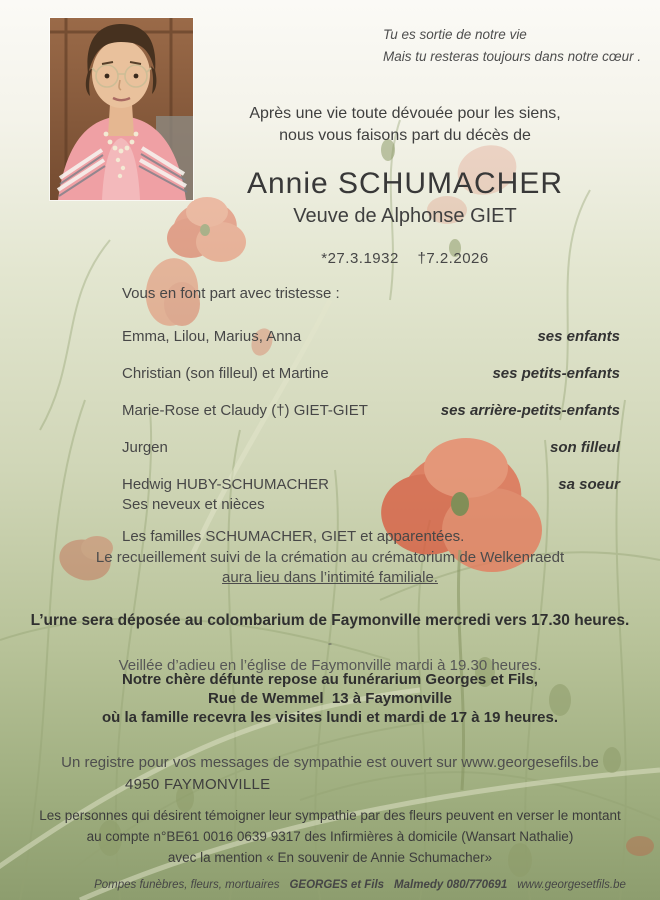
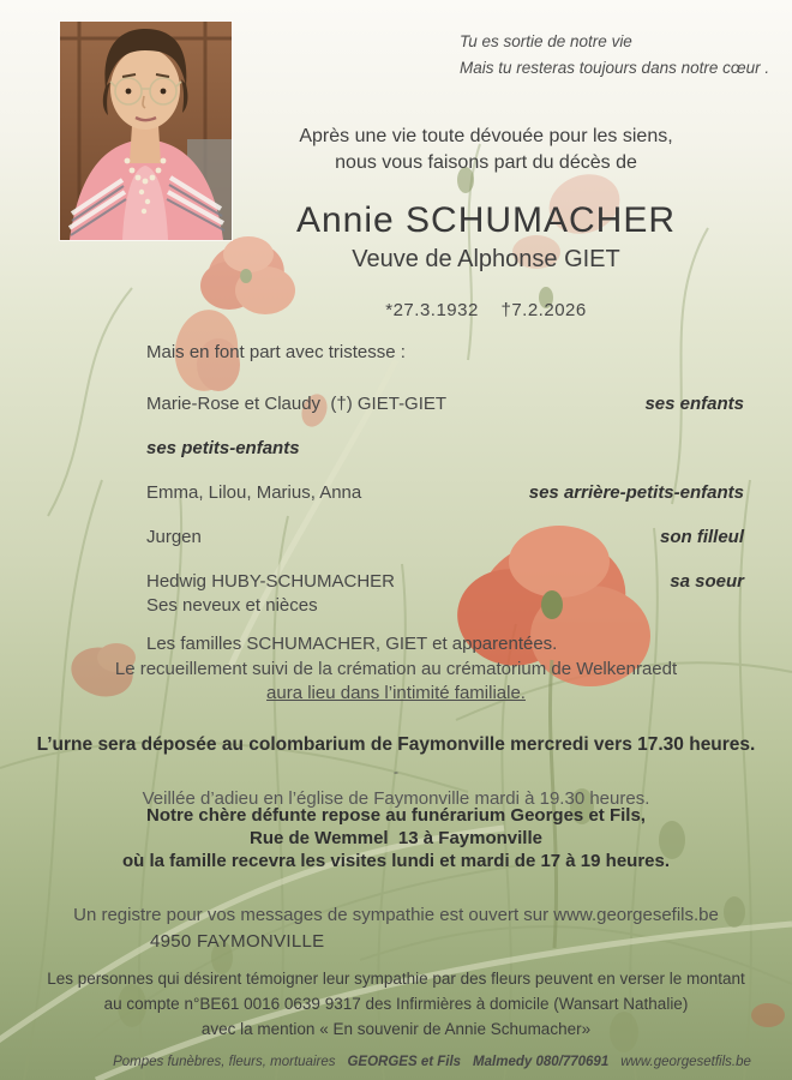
  Tu es sortie de notre vie
  Mais tu resteras toujours dans notre cœur .
  Après une vie toute dévouée pour les siens,
  nous vous faisons part du décès de
  Annie SCHUMACHER
  Veuve de Alphonse GIET
  *27.3.1932 †7.2.2026
- Vous en font part avec tristesse :
+ Mais en font part avec tristesse :
- Emma, Lilou, Marius, Anna
+ Marie-Rose et Claudy (†) GIET-GIET
  ses enfants
- Christian (son filleul) et Martine
  ses petits-enfants
- Marie-Rose et Claudy (†) GIET-GIET
+ Emma, Lilou, Marius, Anna
  ses arrière-petits-enfants
  Jurgen
  son filleul
  Hedwig HUBY-SCHUMACHER
  sa soeur
  Ses neveux et nièces
  Les familles SCHUMACHER, GIET et apparentées.
  Le recueillement suivi de la crémation au crématorium de Welkenraedt
  aura lieu dans l’intimité familiale.
  L’urne sera déposée au colombarium de Faymonville mercredi vers 17.30 heures.
  -
  Veillée d’adieu en l’église de Faymonville mardi à 19.30 heures.
  Notre chère défunte repose au funérarium Georges et Fils,
  Rue de Wemmel 13 à Faymonville
  où la famille recevra les visites lundi et mardi de 17 à 19 heures.
  Un registre pour vos messages de sympathie est ouvert sur www.georgesefils.be
  4950 FAYMONVILLE
  Les personnes qui désirent témoigner leur sympathie par des fleurs peuvent en verser le montant
  au compte n°BE61 0016 0639 9317 des Infirmières à domicile (Wansart Nathalie)
  avec la mention « En souvenir de Annie Schumacher»
  Pompes funèbres, fleurs, mortuaires GEORGES et Fils Malmedy 080/770691 www.georgesetfils.be
